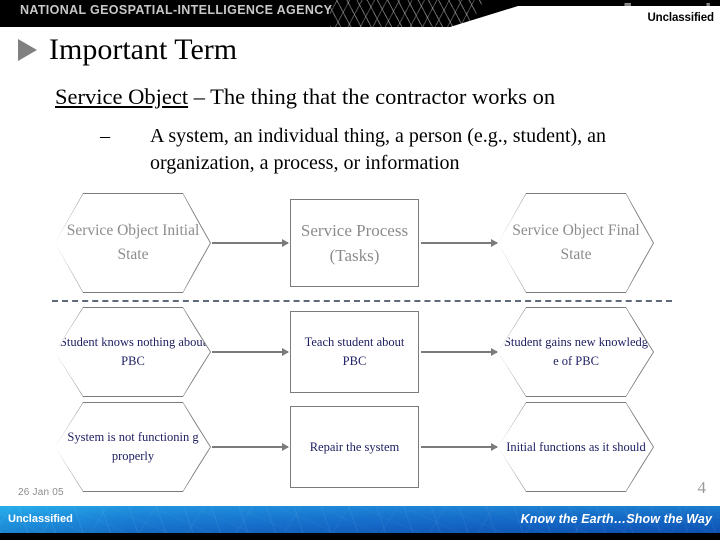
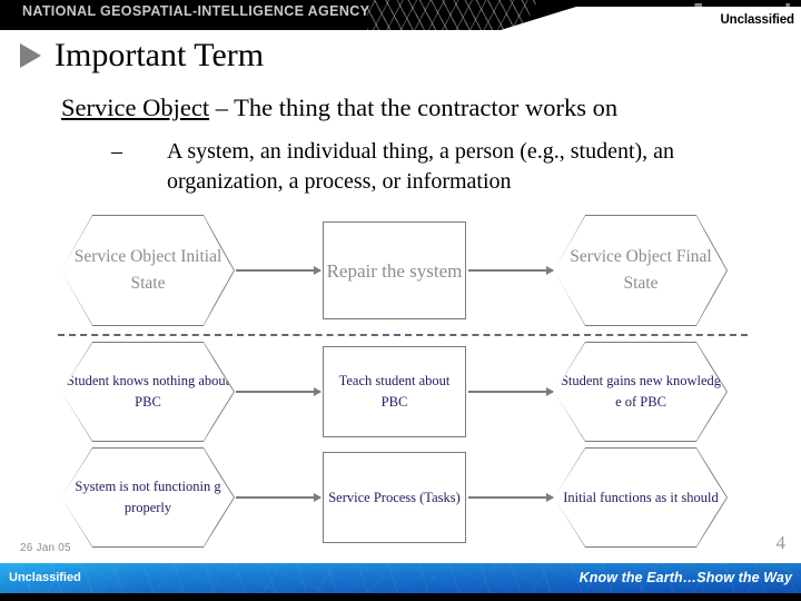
  NATIONAL GEOSPATIAL-INTELLIGENCE AGENCY
  Unclassified
  Important Term
  Service Object – The thing that the contractor works on
  –
  A system, an individual thing, a person (e.g., student), an organization, a process, or information
  Service Object Initial State
- Service Process (Tasks)
+ Repair the system
  Service Object Final State
  Student knows nothing abou PBC
  Teach student about PBC
  Student gains new knowledg e of PBC
  System is not functionin g properly
- Repair the system
+ Service Process (Tasks)
  Initial functions as it should
  26 Jan 05
  4
  Unclassified
  Know the Earth…Show the Way
